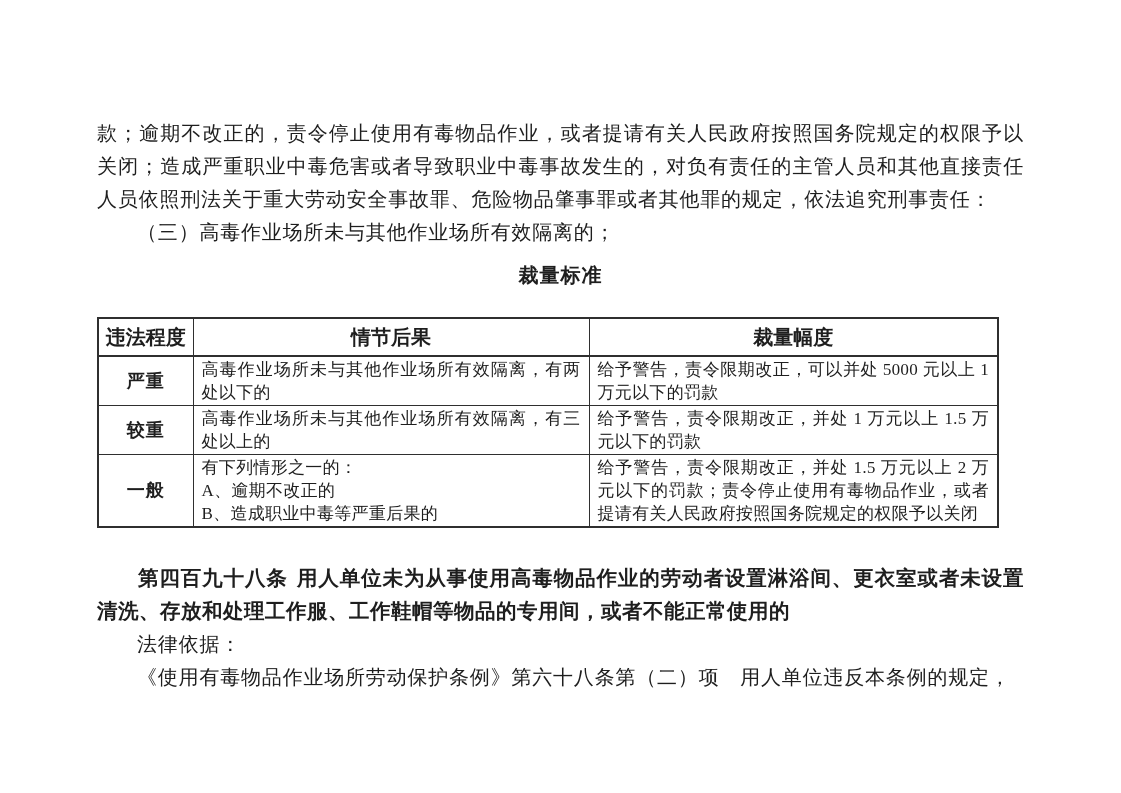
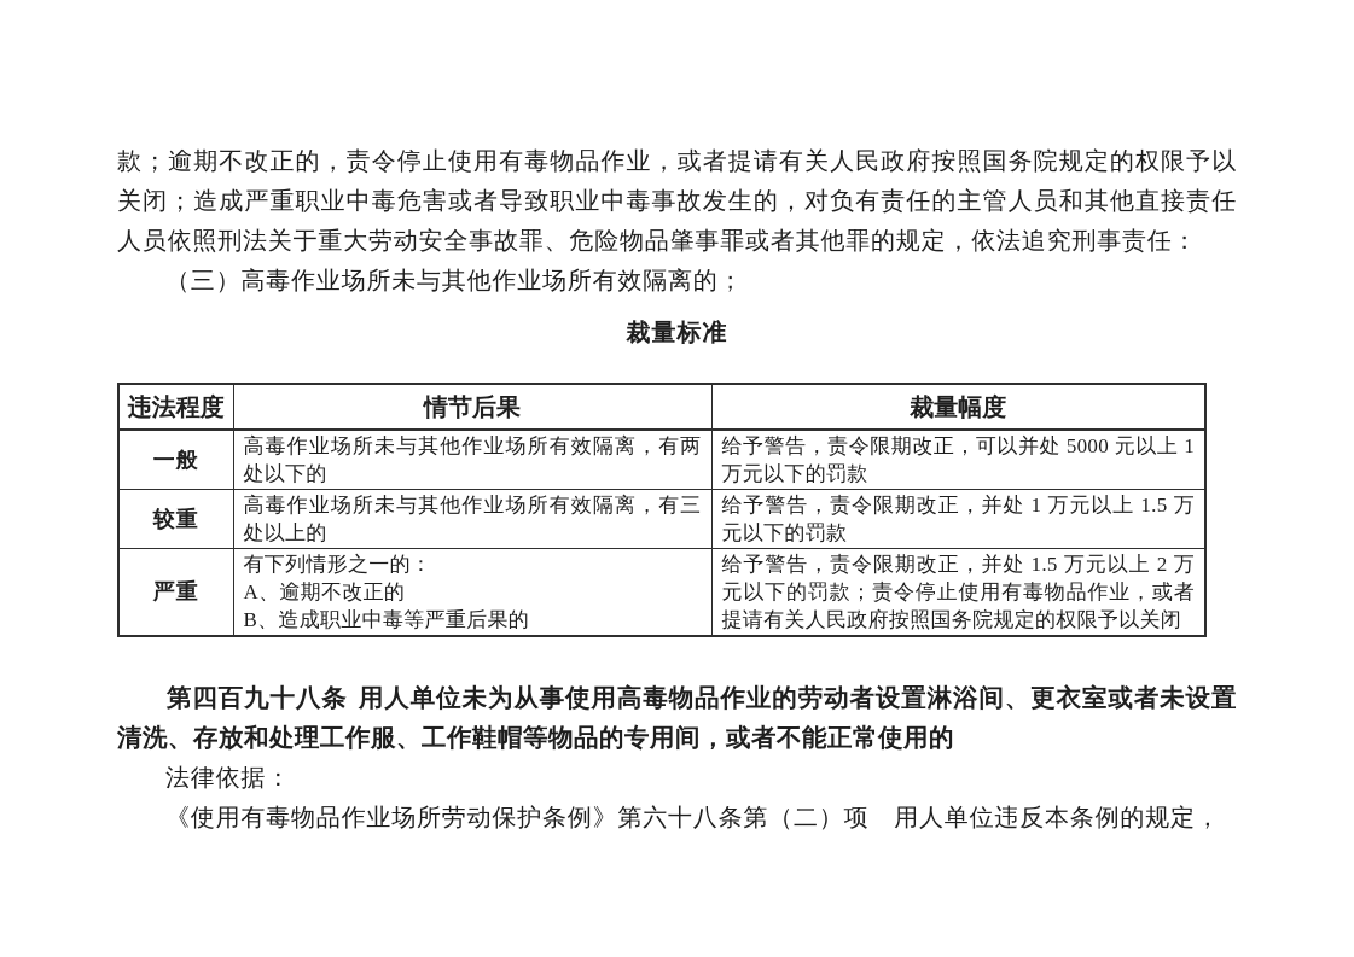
  款；逾期不改正的，责令停止使用有毒物品作业，或者提请有关人民政府按照国务院规定的权限予以关闭；造成严重职业中毒危害或者导致职业中毒事故发生的，对负有责任的主管人员和其他直接责任人员依照刑法关于重大劳动安全事故罪、危险物品肇事罪或者其他罪的规定，依法追究刑事责任：
  （三）高毒作业场所未与其他作业场所有效隔离的；
  裁量标准
  违法程度	情节后果	裁量幅度
- 严重	高毒作业场所未与其他作业场所有效隔离，有两处以下的	给予警告，责令限期改正，可以并处 5000 元以上 1 万元以下的罚款
+ 一般	高毒作业场所未与其他作业场所有效隔离，有两处以下的	给予警告，责令限期改正，可以并处 5000 元以上 1 万元以下的罚款
  较重	高毒作业场所未与其他作业场所有效隔离，有三处以上的	给予警告，责令限期改正，并处 1 万元以上 1.5 万元以下的罚款
- 一般	有下列情形之一的： A、逾期不改正的 B、造成职业中毒等严重后果的	给予警告，责令限期改正，并处 1.5 万元以上 2 万元以下的罚款；责令停止使用有毒物品作业，或者提请有关人民政府按照国务院规定的权限予以关闭
+ 严重	有下列情形之一的： A、逾期不改正的 B、造成职业中毒等严重后果的	给予警告，责令限期改正，并处 1.5 万元以上 2 万元以下的罚款；责令停止使用有毒物品作业，或者提请有关人民政府按照国务院规定的权限予以关闭
  第四百九十八条 用人单位未为从事使用高毒物品作业的劳动者设置淋浴间、更衣室或者未设置清洗、存放和处理工作服、工作鞋帽等物品的专用间，或者不能正常使用的
  法律依据：
  《使用有毒物品作业场所劳动保护条例》第六十八条第（二）项 用人单位违反本条例的规定，
